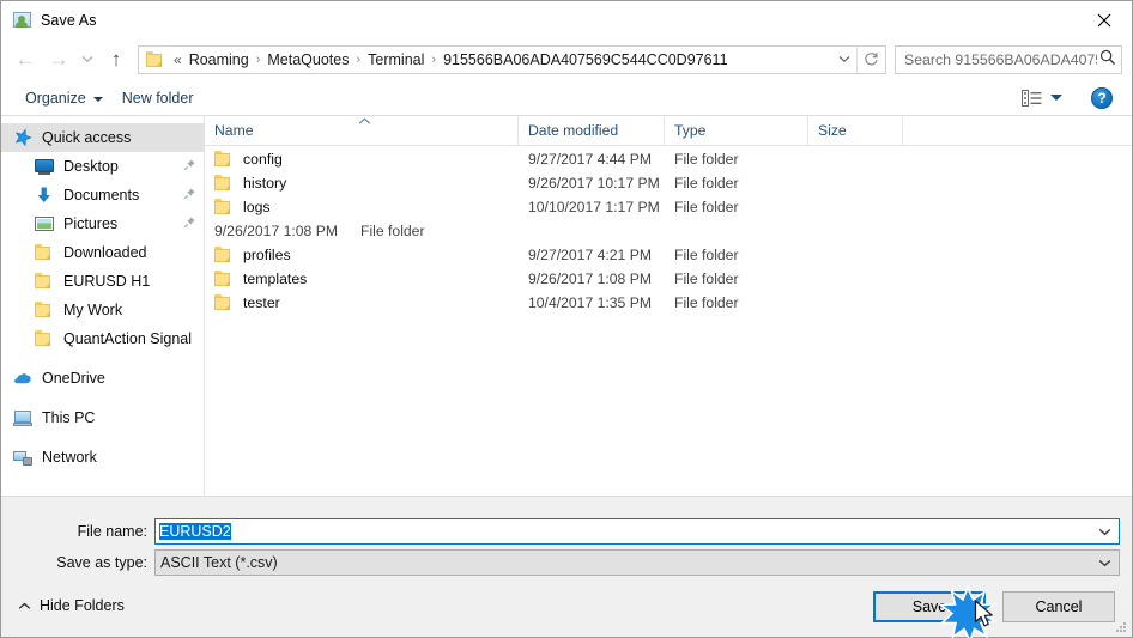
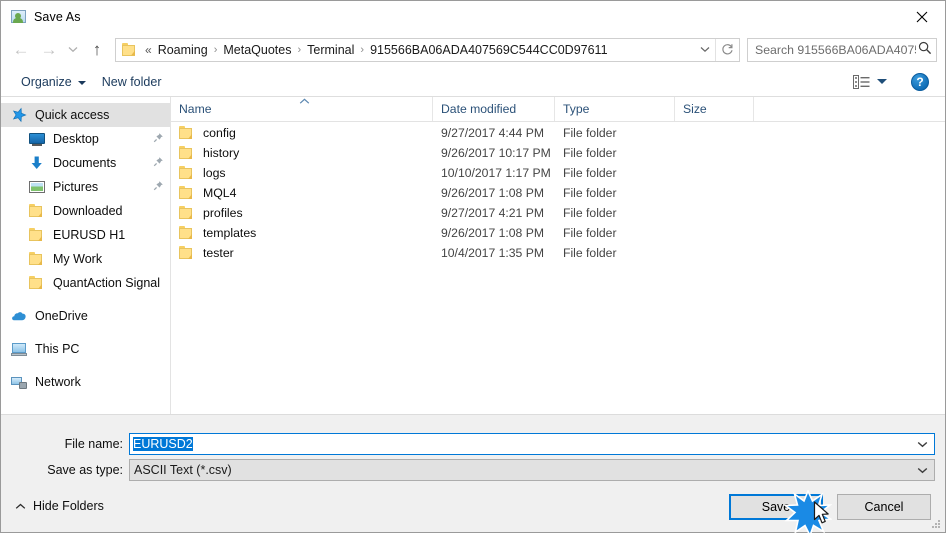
  Save As
  ←
  →
  ↑
  «
  Roaming
  ›
  MetaQuotes
  ›
  Terminal
  ›
  915566BA06ADA407569C544CC0D97611
  Search 915566BA06ADA407
  Organize
  New folder
  ?
  Quick access
  Desktop
  Documents
  Pictures
  Downloaded
  EURUSD H1
  My Work
  QuantAction Signal
  OneDrive
  This PC
  Network
  Name
  Date modified
  Type
  Size
  config
  9/27/2017 4:44 PM
  File folder
  history
  9/26/2017 10:17 PM
  File folder
  logs
  10/10/2017 1:17 PM
  File folder
+ MQL4
  9/26/2017 1:08 PM
  File folder
  profiles
  9/27/2017 4:21 PM
  File folder
  templates
  9/26/2017 1:08 PM
  File folder
  tester
  10/4/2017 1:35 PM
  File folder
  File name:
  EURUSD2
  Save as type:
  ASCII Text (*.csv)
  Hide Folders
  Sav
  Cancel
